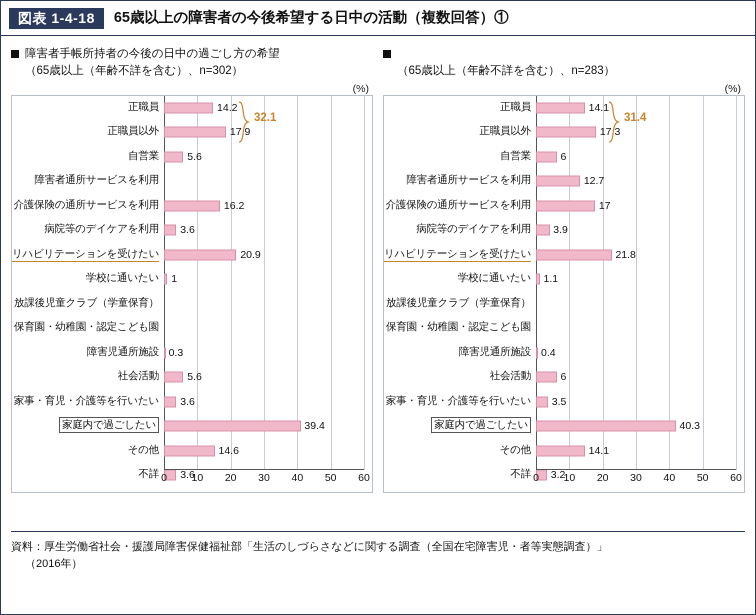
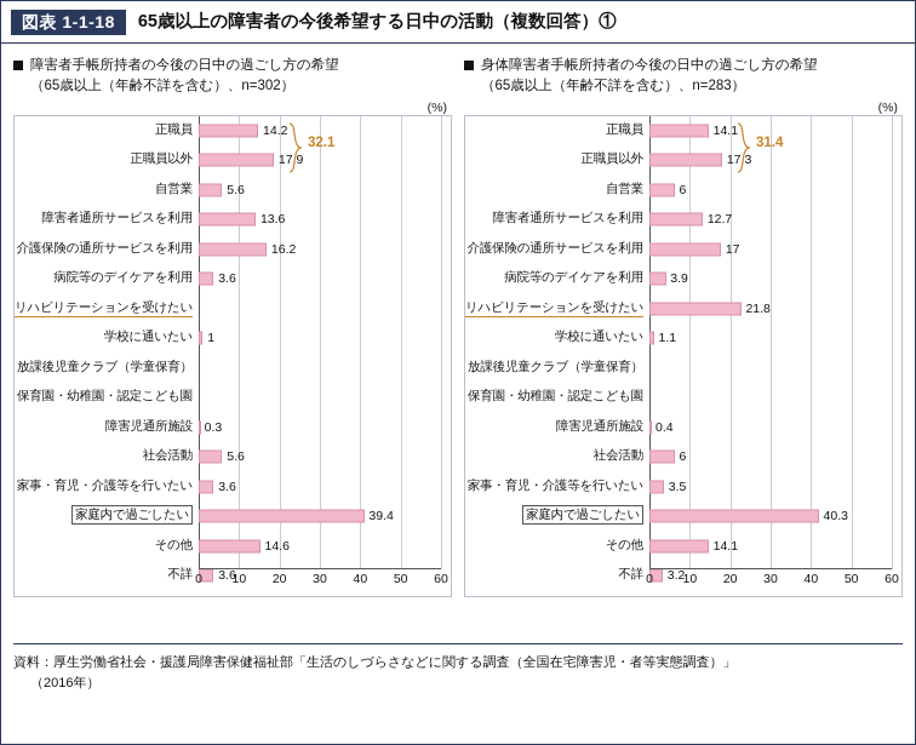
- 図表 1-4-18
+ 図表 1-1-18
  65歳以上の障害者の今後希望する日中の活動（複数回答）①
  障害者手帳所持者の今後の日中の過ごし方の希望
  （65歳以上（年齢不詳を含む）、n=302）
  (%)
  正職員
  14.2
  正職員以外
  179
  自営業
  5.6
  障害者通所サービスを利用
+ 13.6
  介護保険の通所サービスを利用
  16.2
  病院等のデイケアを利用
  3.6
  リハビリテーションを受けたい
- 20.9
  学校に通いたい
  1
  放課後児童クラブ（学童保育）
  保育園・幼稚園・認定こども園
  障害児通所施設
  0.3
  社会活動
  5.6
  家事・育児・介護等を行いたい
  3.6
  家庭内で過ごしたい
  39.4
  その他
  14.6
  不詳
  3.6
  0
  10
  20
  30
  40
  50
  60
  32.1
+ 身体障害者手帳所持者の今後の日中の過ごし方の希望
  （65歳以上（年齢不詳を含む）、n=283）
  (%)
  正職員
  14.1
  正職員以外
  173
  自営業
  6
  障害者通所サービスを利用
  12.7
  介護保険の通所サービスを利用
  17
  病院等のデイケアを利用
  3.9
  リハビリテーションを受けたい
  21.8
  学校に通いたい
  1.1
  放課後児童クラブ（学童保育）
  保育園・幼稚園・認定こども園
  障害児通所施設
  0.4
  社会活動
  6
  家事・育児・介護等を行いたい
  3.5
  家庭内で過ごしたい
  40.3
  その他
  14.1
  不詳
  3.2
  0
  10
  20
  30
  40
  50
  60
  31.4
  資料：厚生労働省社会・援護局障害保健福祉部「生活のしづらさなどに関する調査（全国在宅障害児・者等実態調査）」
  （2016年）
